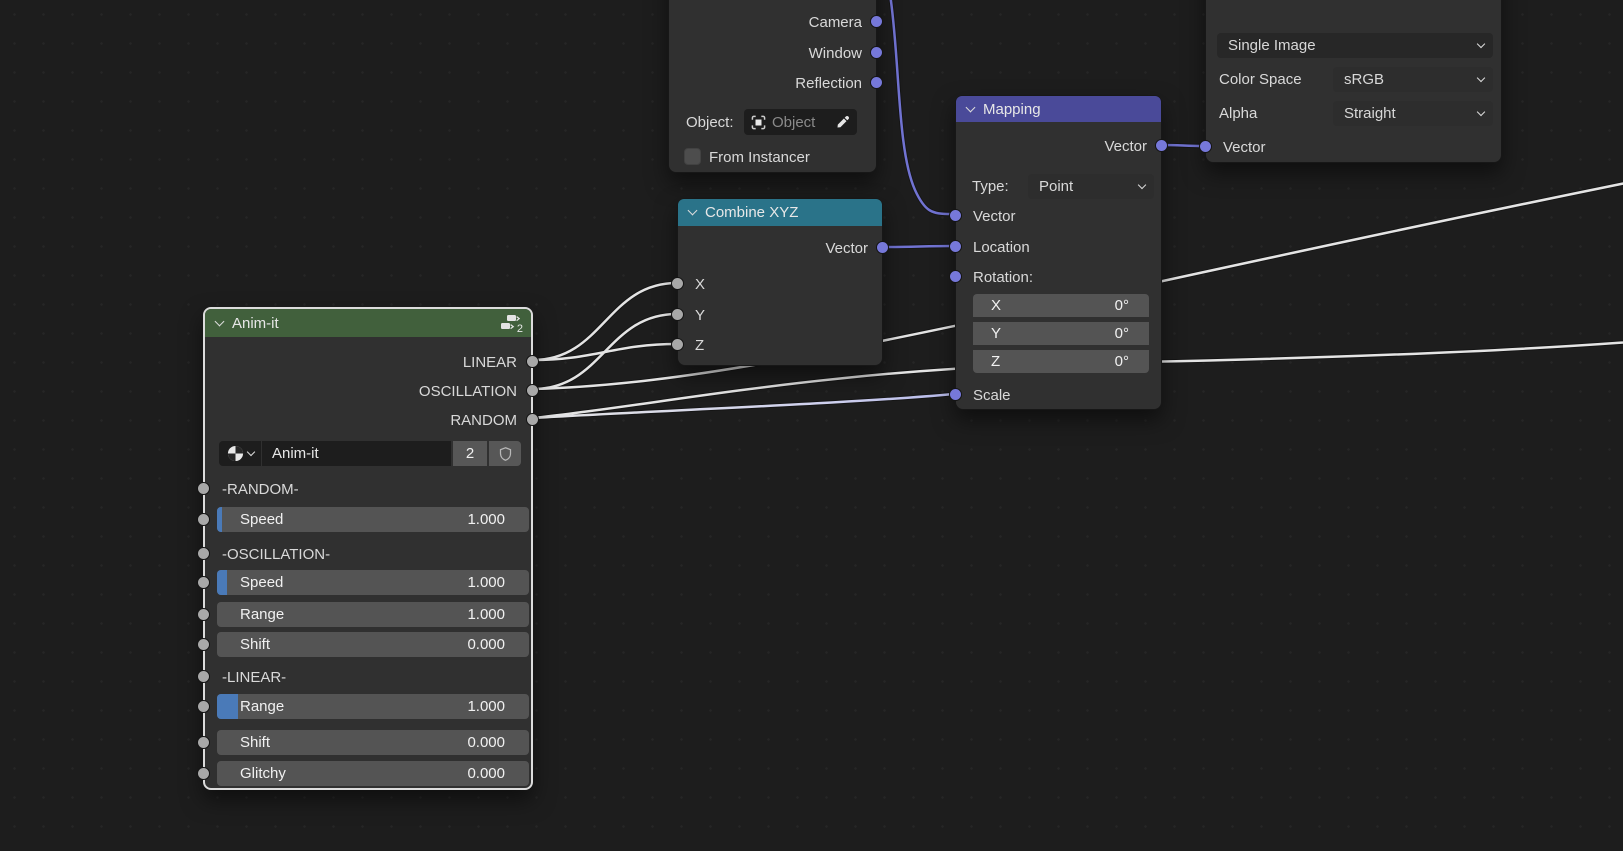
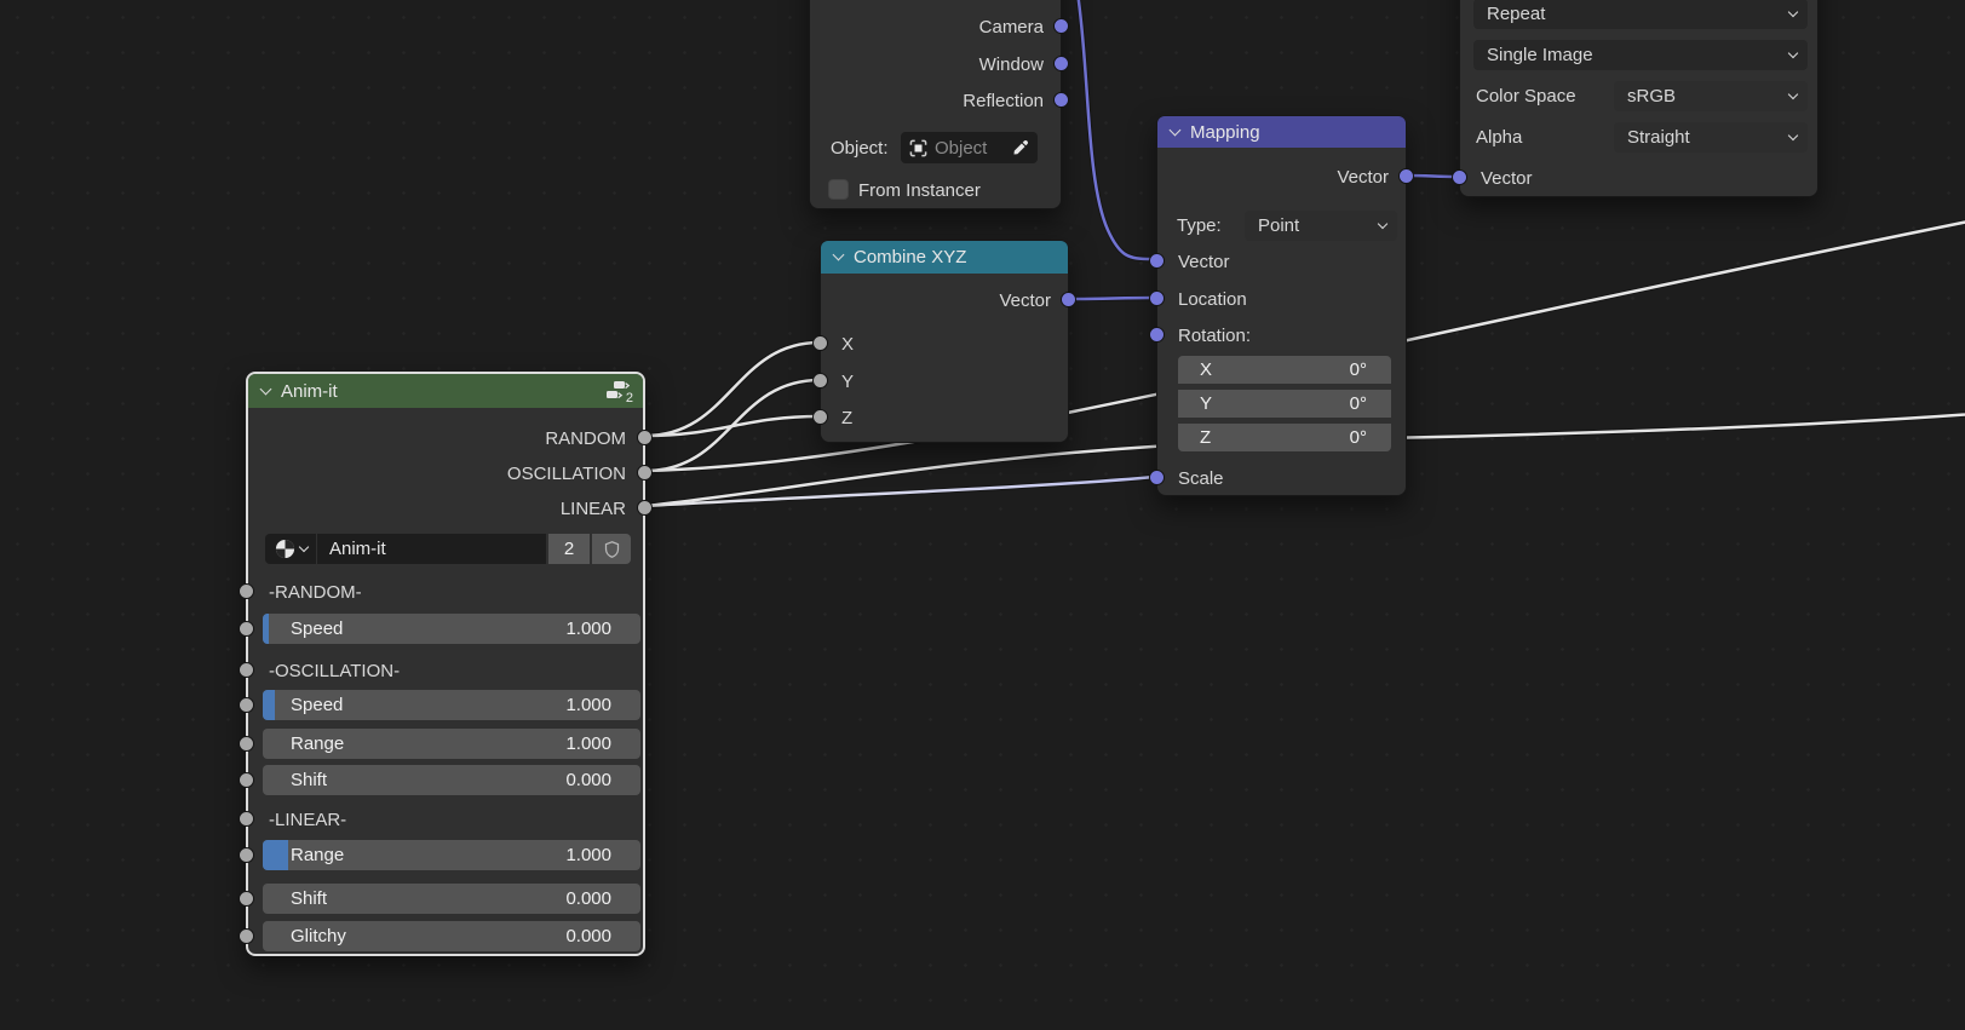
  Camera
  Window
  Reflection
  Object:
  Object
  From Instancer
  Combine XYZ
  Vector
  X
  Y
  Z
  Mapping
  Vector
  Type:
  Point
  Vector
  Location
  Rotation:
  X
  0°
  Y
  0°
  Z
  0°
  Scale
+ Repeat
  Single Image
  Color Space
  sRGB
  Alpha
  Straight
  Vector
  Anim-it
  2
- LINEAR
+ RANDOM
  OSCILLATION
- RANDOM
+ LINEAR
  Anim-it
  2
  -RANDOM-
  Speed
  1.000
  -OSCILLATION-
  Speed
  1.000
  Range
  1.000
  Shift
  0.000
  -LINEAR-
  Range
  1.000
  Shift
  0.000
  Glitchy
  0.000
